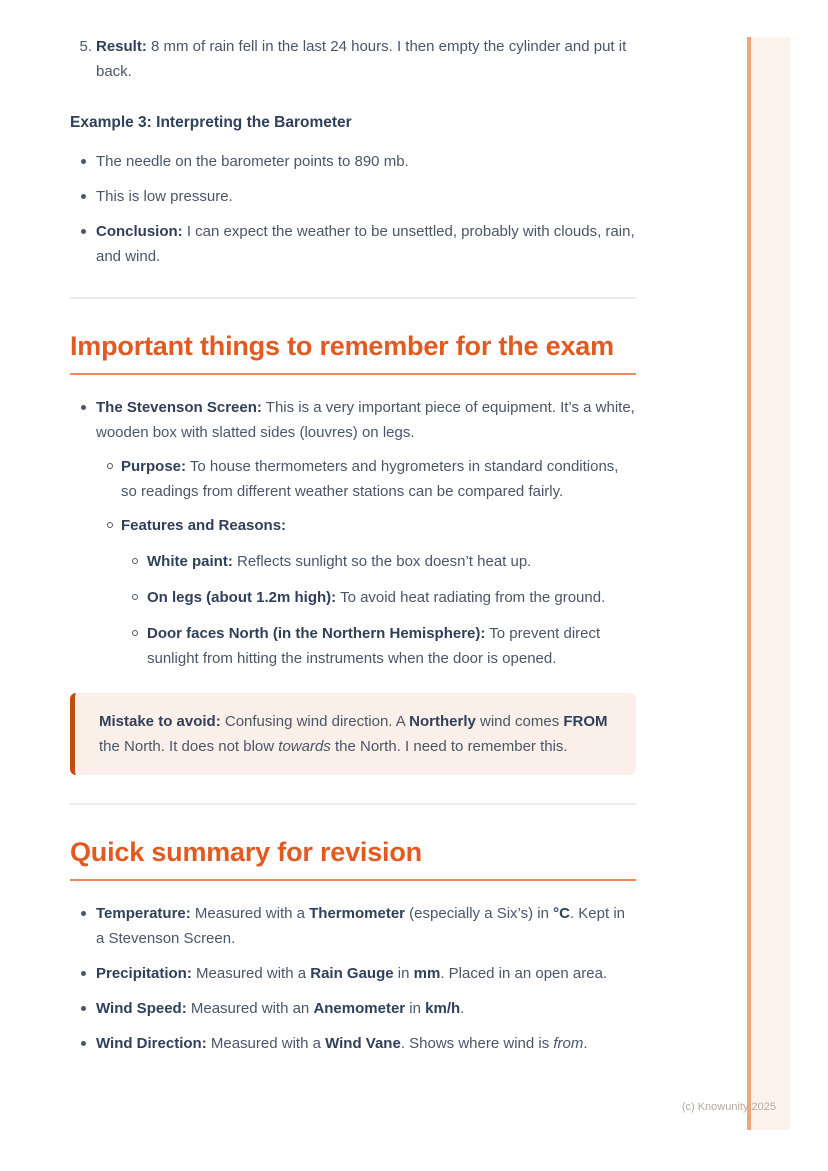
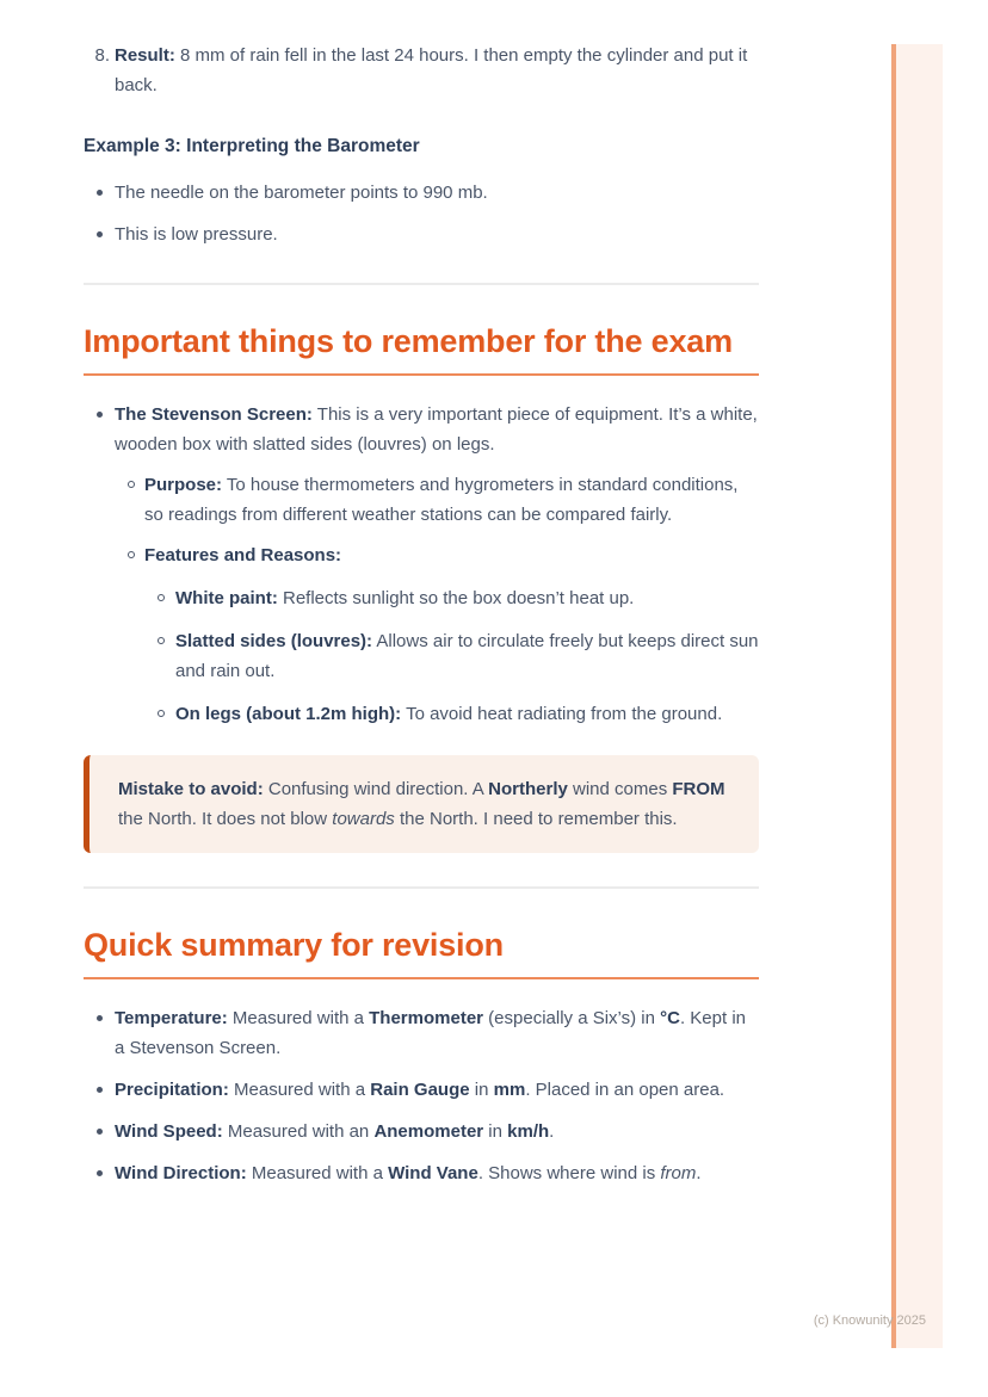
- 5.
+ 8.
  Result: 8 mm of rain fell in the last 24 hours. I then empty the cylinder and put it back.
  Example 3: Interpreting the Barometer
- The needle on the barometer points to 890 mb.
+ The needle on the barometer points to 990 mb.
  This is low pressure.
- Conclusion: I can expect the weather to be unsettled, probably with clouds, rain, and wind.
  Important things to remember for the exam
  The Stevenson Screen: This is a very important piece of equipment. It’s a white, wooden box with slatted sides (louvres) on legs.
  Purpose: To house thermometers and hygrometers in standard conditions, so readings from different weather stations can be compared fairly.
  Features and Reasons:
  White paint: Reflects sunlight so the box doesn’t heat up.
+ Slatted sides (louvres): Allows air to circulate freely but keeps direct sun and rain out.
  On legs (about 1.2m high): To avoid heat radiating from the ground.
- Door faces North (in the Northern Hemisphere): To prevent direct sunlight from hitting the instruments when the door is opened.
  Mistake to avoid: Confusing wind direction. A Northerly wind comes FROM the North. It does not blow towards the North. I need to remember this.
  Quick summary for revision
  Temperature: Measured with a Thermometer (especially a Six’s) in °C. Kept in a Stevenson Screen.
  Precipitation: Measured with a Rain Gauge in mm. Placed in an open area.
  Wind Speed: Measured with an Anemometer in km/h.
  Wind Direction: Measured with a Wind Vane. Shows where wind is from.
  (c) Knowunity 2025
